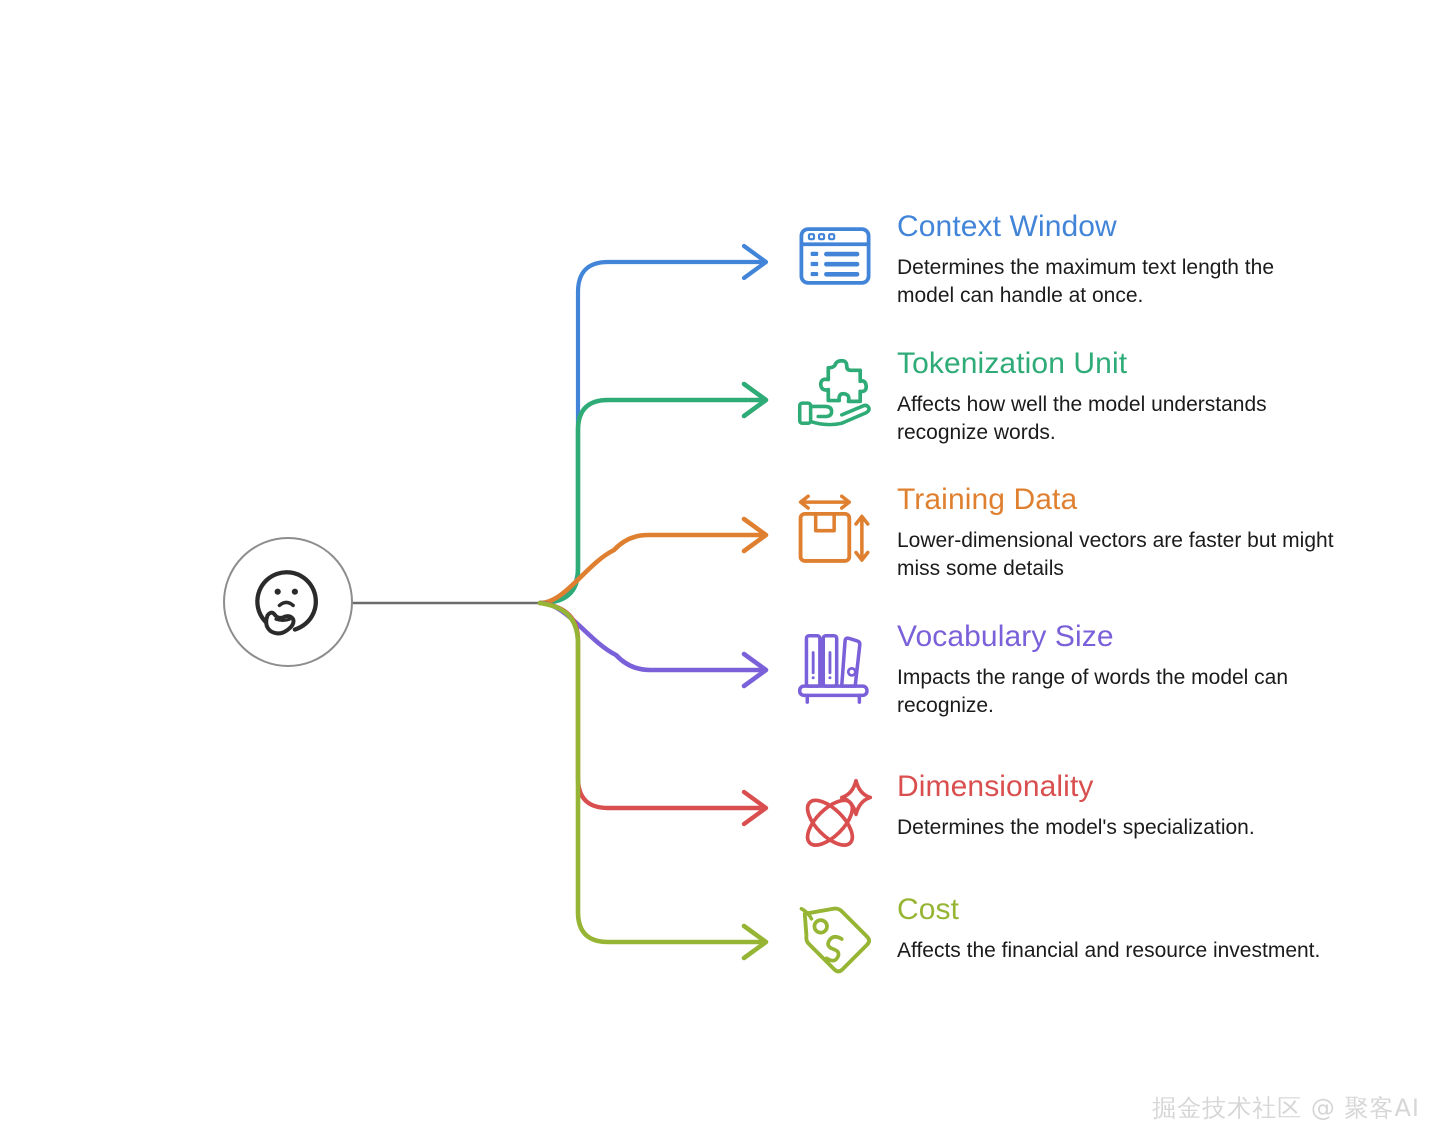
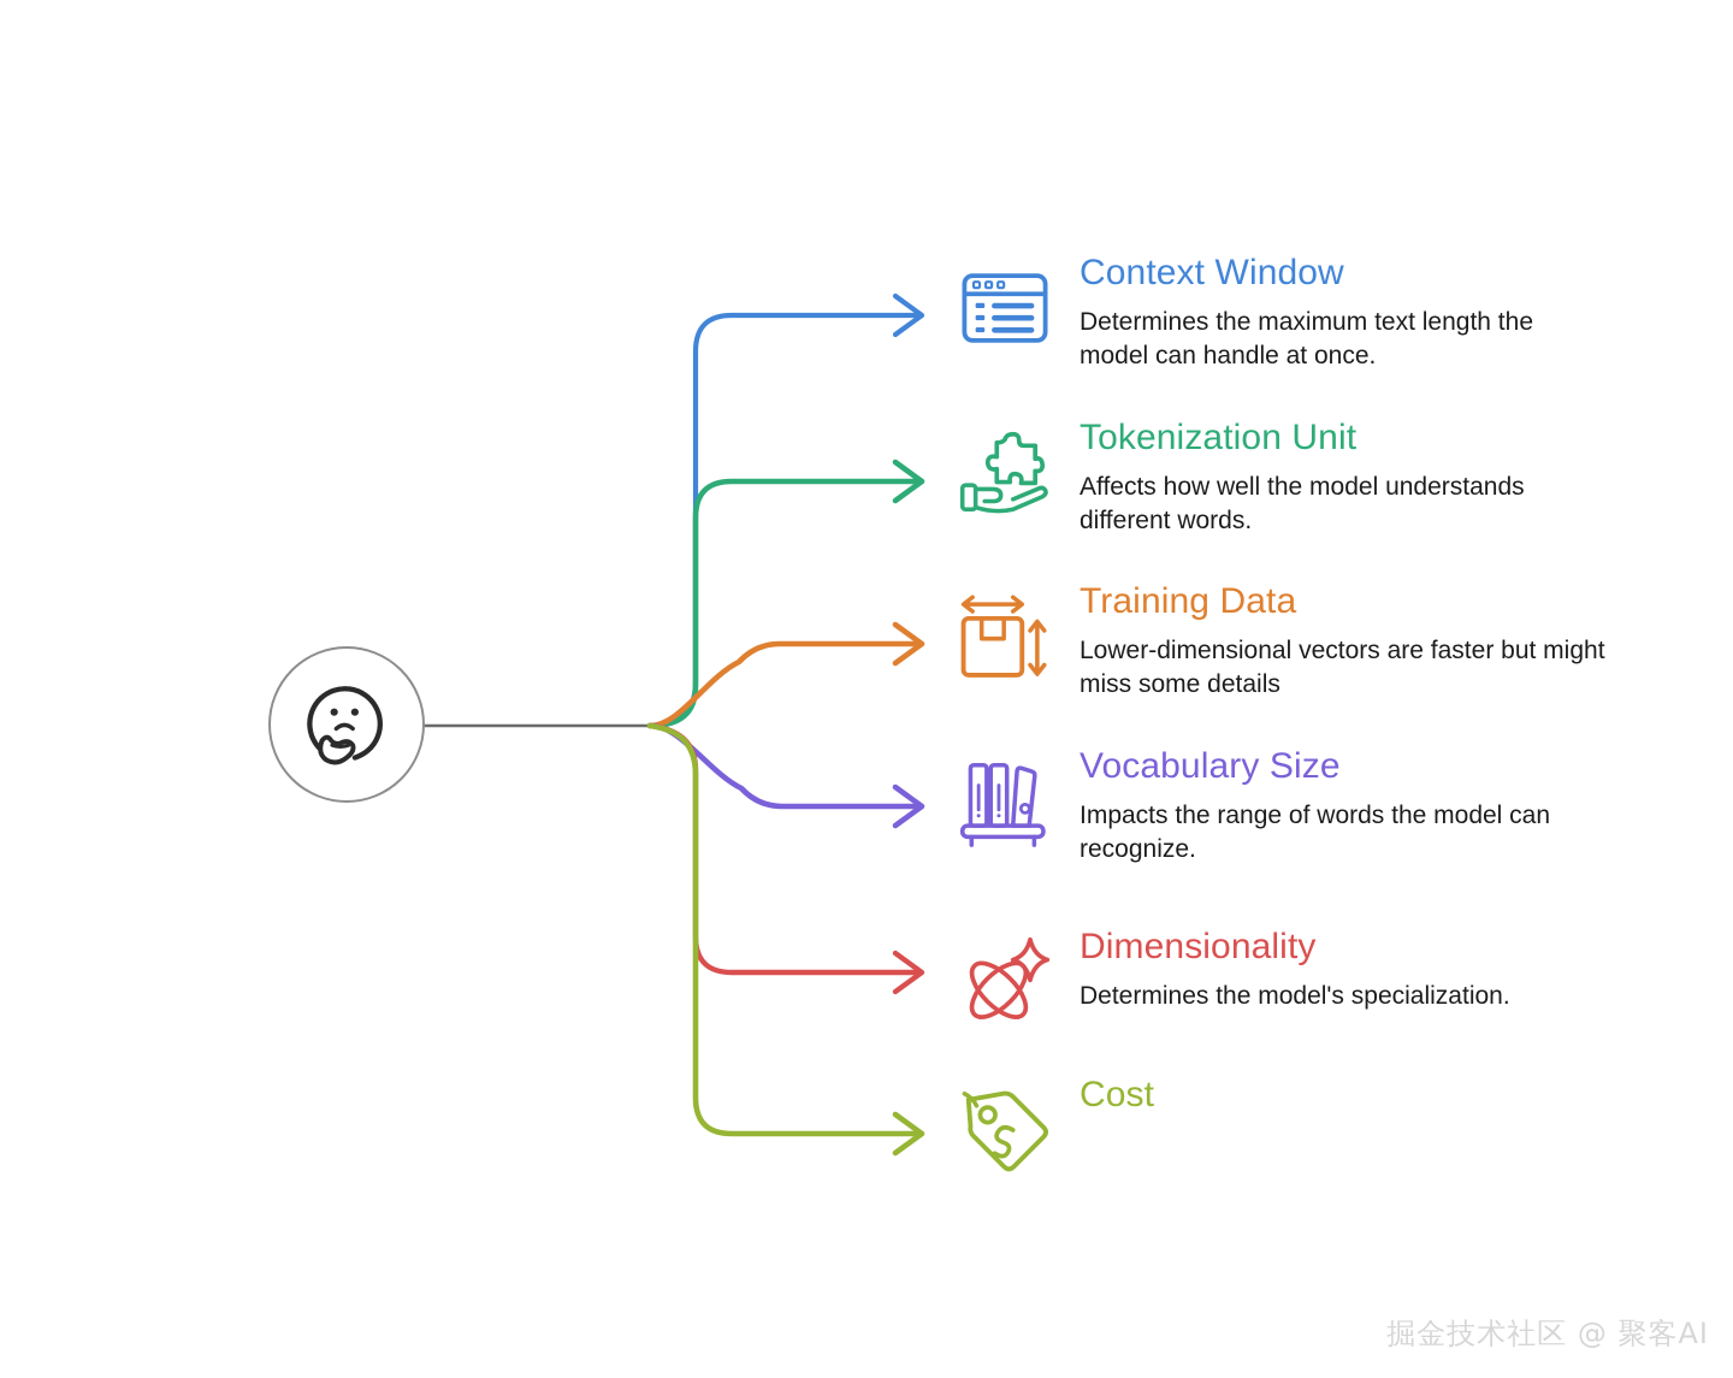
  Context Window
  Determines the maximum text length the model can handle at once.
  Tokenization Unit
- Affects how well the model understands recognize words.
+ Affects how well the model understands different words.
  Training Data
  Lower-dimensional vectors are faster but might miss some details
  Vocabulary Size
  Impacts the range of words the model can recognize.
  Dimensionality
  Determines the model's specialization.
  Cost
- Affects the financial and resource investment.
  掘金技术社区 @ 聚客AI
